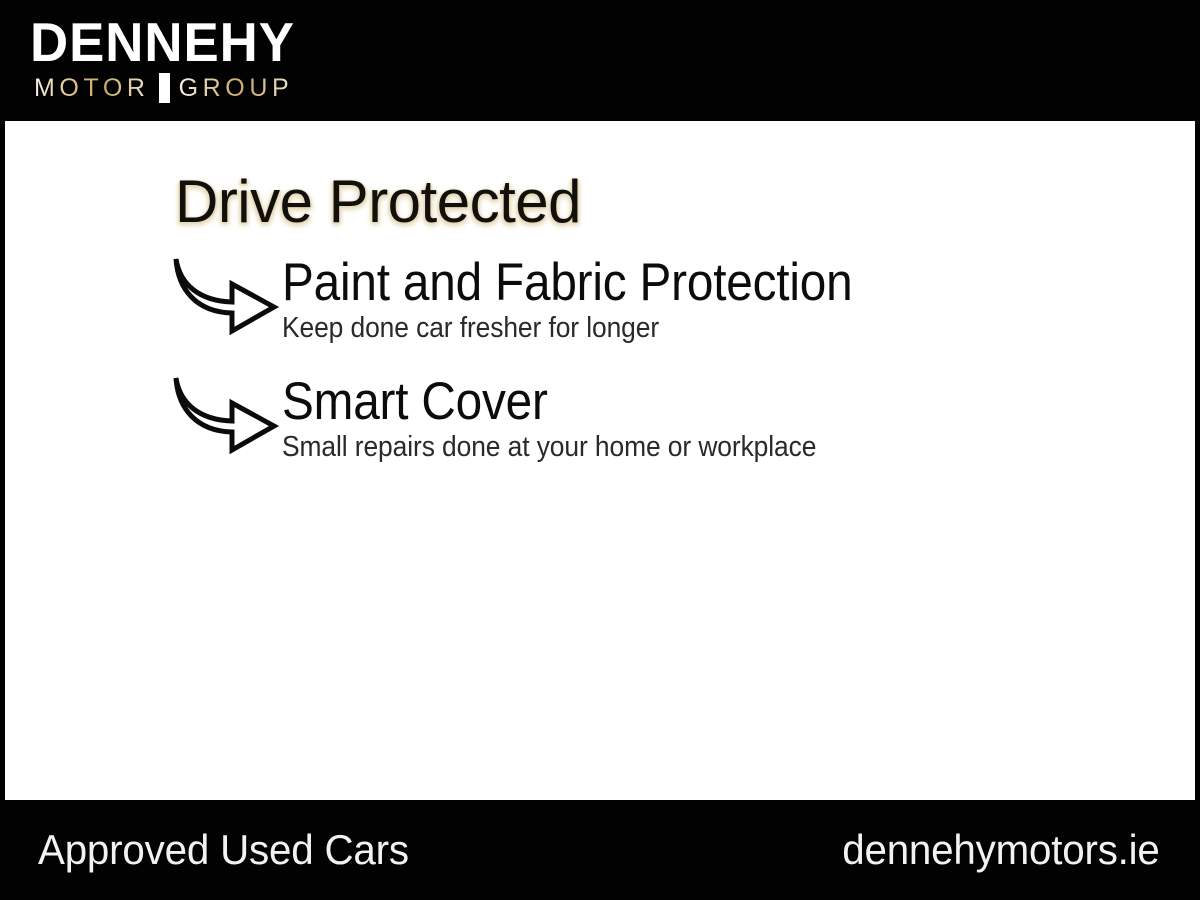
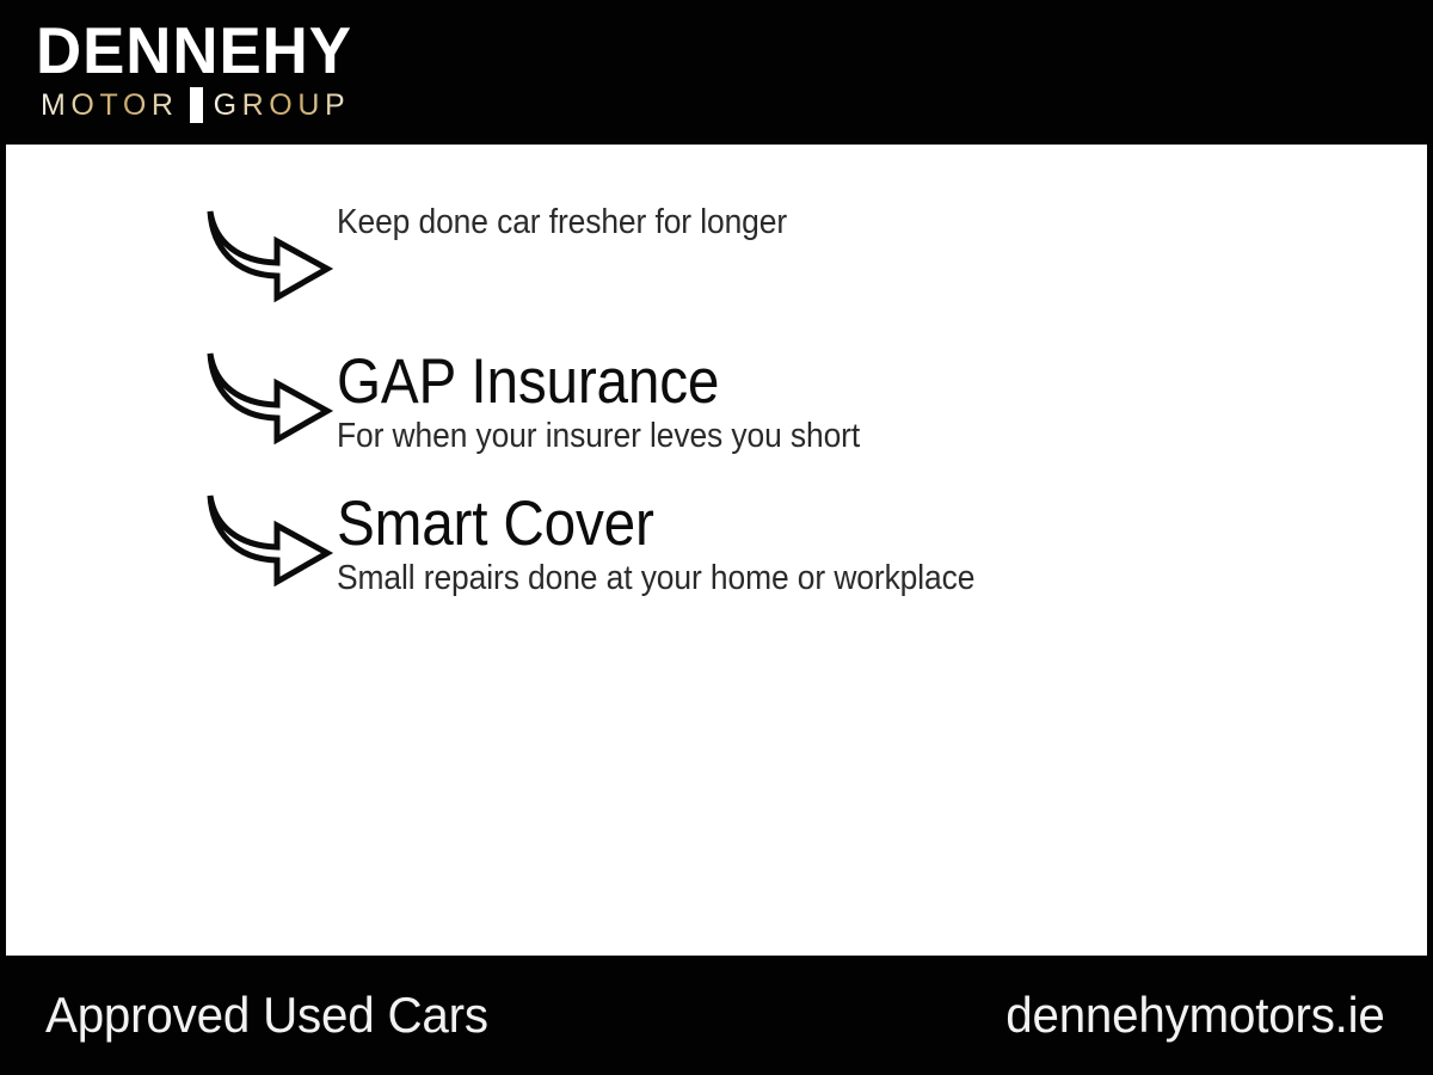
  DENNEHY
  MOTOR
  GROUP
- Drive Protected
- Paint and Fabric Protection
  Keep done car fresher for longer
+ GAP Insurance
+ For when your insurer leves you short
  Smart Cover
  Small repairs done at your home or workplace
  Approved Used Cars
  dennehymotors.ie
